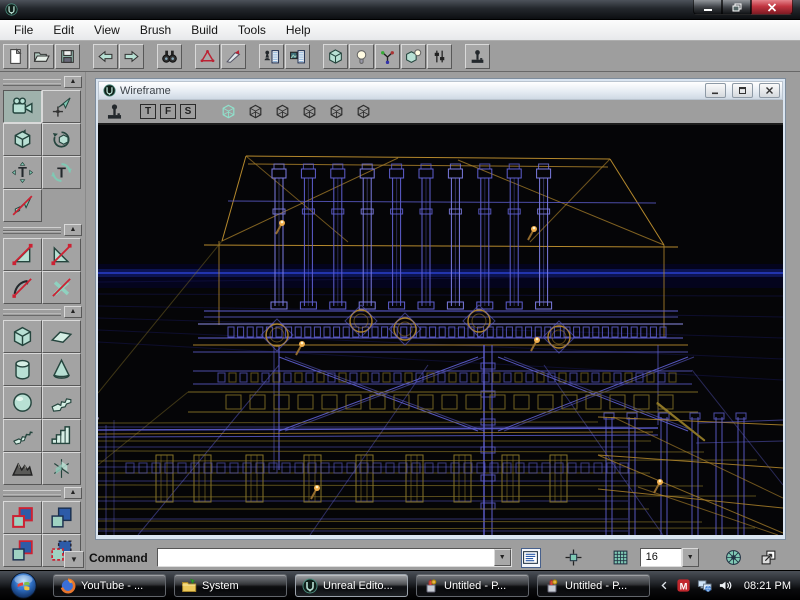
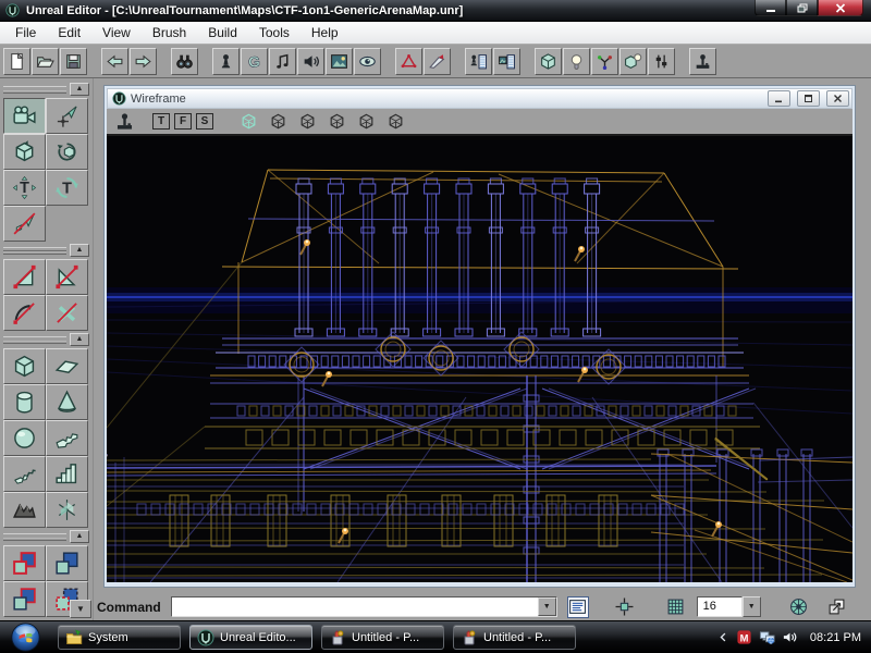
+ Unreal Editor - [C:\UnrealTournament\Maps\CTF-1on1-GenericArenaMap.unr]
  File
  Edit
  View
  Brush
  Build
  Tools
  Help
+ G
  T
  T
  ▼
  Wireframe
  T
  F
  S
  Command
  16
- YouTube - ...
  System
  Unreal Edito...
  Untitled - P...
  Untitled - P...
  M
  08:21 PM
